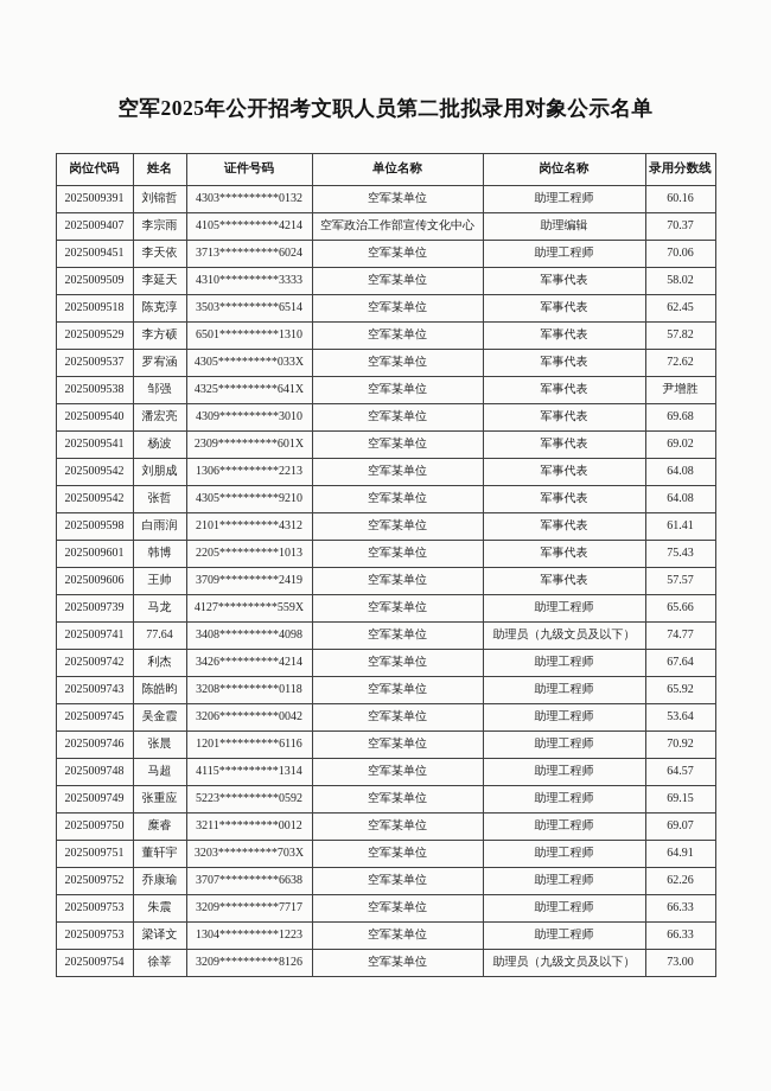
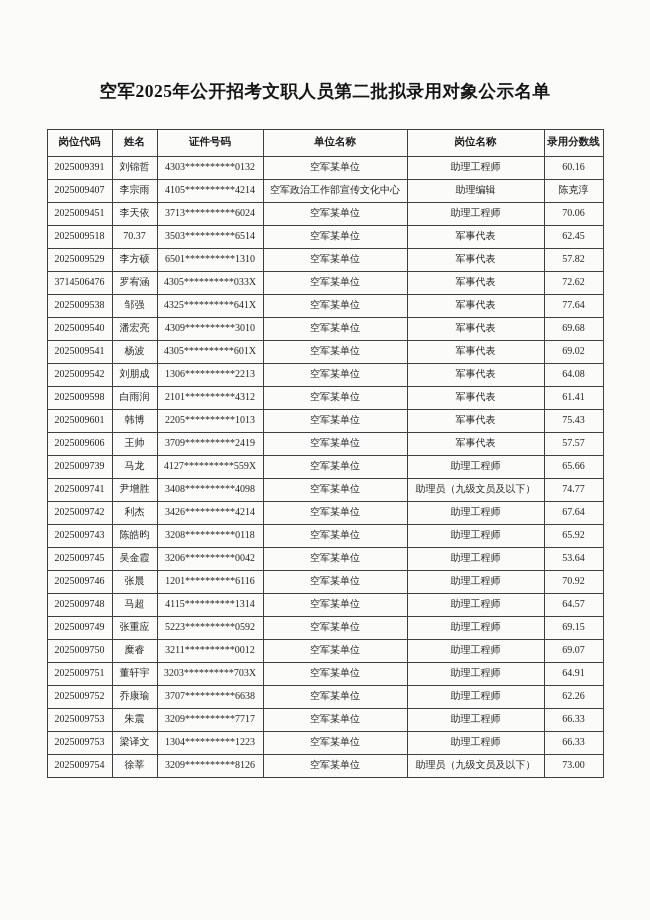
  空军2025年公开招考文职人员第二批拟录用对象公示名单
  岗位代码	姓名	证件号码	单位名称	岗位名称	录用分数线
  2025009391	刘锦哲	4303**********0132	空军某单位	助理工程师	60.16
- 2025009407	李宗雨	4105**********4214	空军政治工作部宣传文化中心	助理编辑	70.37
+ 2025009407	李宗雨	4105**********4214	空军政治工作部宣传文化中心	助理编辑	陈克淳
  2025009451	李天依	3713**********6024	空军某单位	助理工程师	70.06
- 2025009509	李延天	4310**********3333	空军某单位	军事代表	58.02
- 2025009518	陈克淳	3503**********6514	空军某单位	军事代表	62.45
+ 2025009518	70.37	3503**********6514	空军某单位	军事代表	62.45
  2025009529	李方硕	6501**********1310	空军某单位	军事代表	57.82
- 2025009537	罗宥涵	4305**********033X	空军某单位	军事代表	72.62
+ 3714506476	罗宥涵	4305**********033X	空军某单位	军事代表	72.62
- 2025009538	邹强	4325**********641X	空军某单位	军事代表	尹增胜
+ 2025009538	邹强	4325**********641X	空军某单位	军事代表	77.64
  2025009540	潘宏亮	4309**********3010	空军某单位	军事代表	69.68
- 2025009541	杨波	2309**********601X	空军某单位	军事代表	69.02
+ 2025009541	杨波	4305**********601X	空军某单位	军事代表	69.02
  2025009542	刘朋成	1306**********2213	空军某单位	军事代表	64.08
- 2025009542	张哲	4305**********9210	空军某单位	军事代表	64.08
  2025009598	白雨润	2101**********4312	空军某单位	军事代表	61.41
  2025009601	韩博	2205**********1013	空军某单位	军事代表	75.43
  2025009606	王帅	3709**********2419	空军某单位	军事代表	57.57
  2025009739	马龙	4127**********559X	空军某单位	助理工程师	65.66
- 2025009741	77.64	3408**********4098	空军某单位	助理员（九级文员及以下）	74.77
+ 2025009741	尹增胜	3408**********4098	空军某单位	助理员（九级文员及以下）	74.77
  2025009742	利杰	3426**********4214	空军某单位	助理工程师	67.64
  2025009743	陈皓昀	3208**********0118	空军某单位	助理工程师	65.92
  2025009745	吴金霞	3206**********0042	空军某单位	助理工程师	53.64
  2025009746	张晨	1201**********6116	空军某单位	助理工程师	70.92
  2025009748	马超	4115**********1314	空军某单位	助理工程师	64.57
  2025009749	张重应	5223**********0592	空军某单位	助理工程师	69.15
  2025009750	糜睿	3211**********0012	空军某单位	助理工程师	69.07
  2025009751	董轩宇	3203**********703X	空军某单位	助理工程师	64.91
  2025009752	乔康瑜	3707**********6638	空军某单位	助理工程师	62.26
  2025009753	朱震	3209**********7717	空军某单位	助理工程师	66.33
  2025009753	梁译文	1304**********1223	空军某单位	助理工程师	66.33
  2025009754	徐莘	3209**********8126	空军某单位	助理员（九级文员及以下）	73.00
